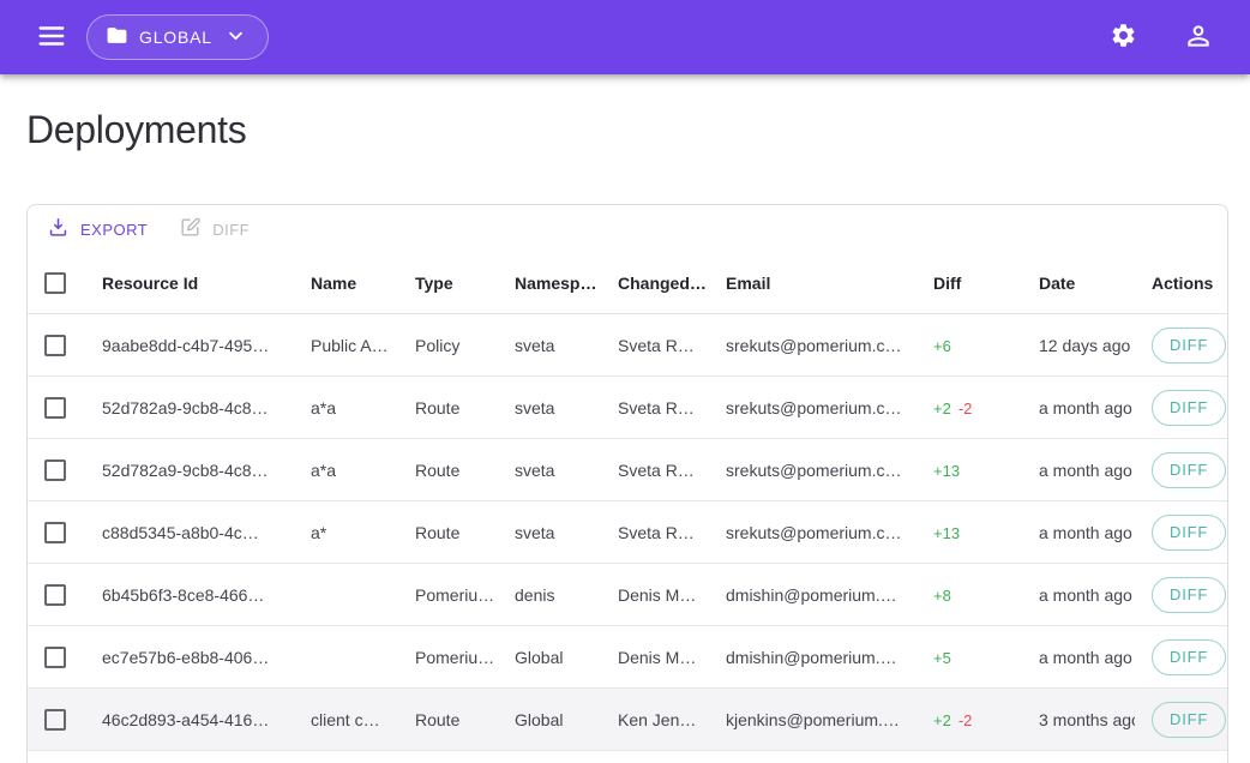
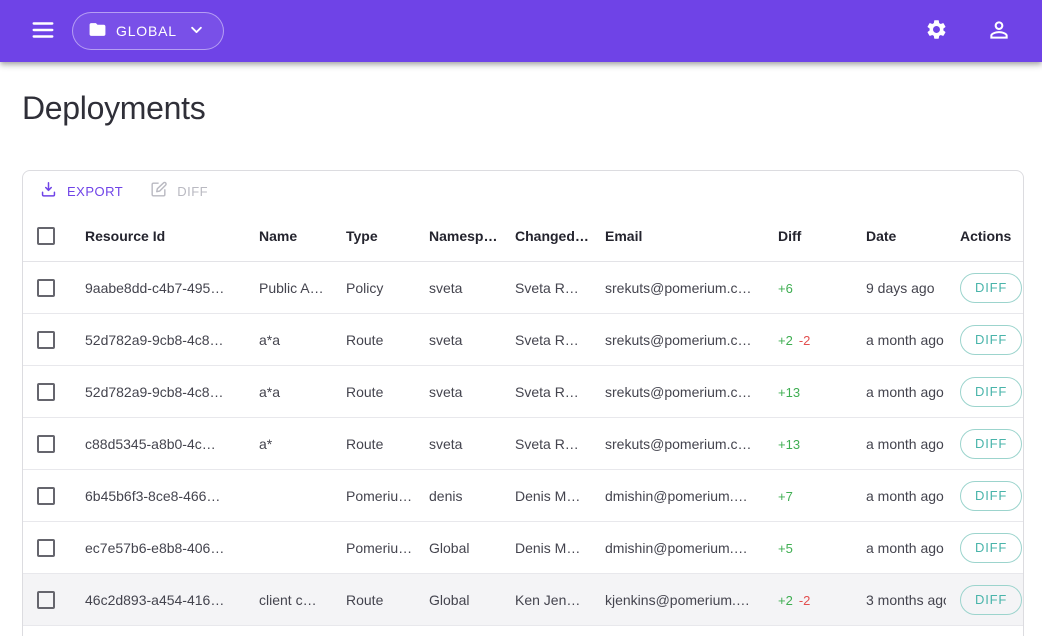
  GLOBAL
  Deployments
  EXPORT
  DIFF
  Resource Id
  Name
  Type
  Namesp…
  Changed…
  Email
  Diff
  Date
  Actions
  9aabe8dd-c4b7-495…
  Public A…
  Policy
  sveta
  Sveta R…
  srekuts@pomerium.c…
  +6
- 12 days ago
+ 9 days ago
  DIFF
  52d782a9-9cb8-4c8…
  a*a
  Route
  sveta
  Sveta R…
  srekuts@pomerium.c…
  +2 -2
  a month ago
  DIFF
  52d782a9-9cb8-4c8…
  a*a
  Route
  sveta
  Sveta R…
  srekuts@pomerium.c…
  +13
  a month ago
  DIFF
  c88d5345-a8b0-4c…
  a*
  Route
  sveta
  Sveta R…
  srekuts@pomerium.c…
  +13
  a month ago
  DIFF
  6b45b6f3-8ce8-466…
  Pomeriu…
  denis
  Denis M…
  dmishin@pomerium.…
- +8
+ +7
  a month ago
  DIFF
  ec7e57b6-e8b8-406…
  Pomeriu…
  Global
  Denis M…
  dmishin@pomerium.…
  +5
  a month ago
  DIFF
  46c2d893-a454-416…
  client c…
  Route
  Global
  Ken Jen…
  kjenkins@pomerium.…
  +2 -2
  3 months ag
  DIFF
